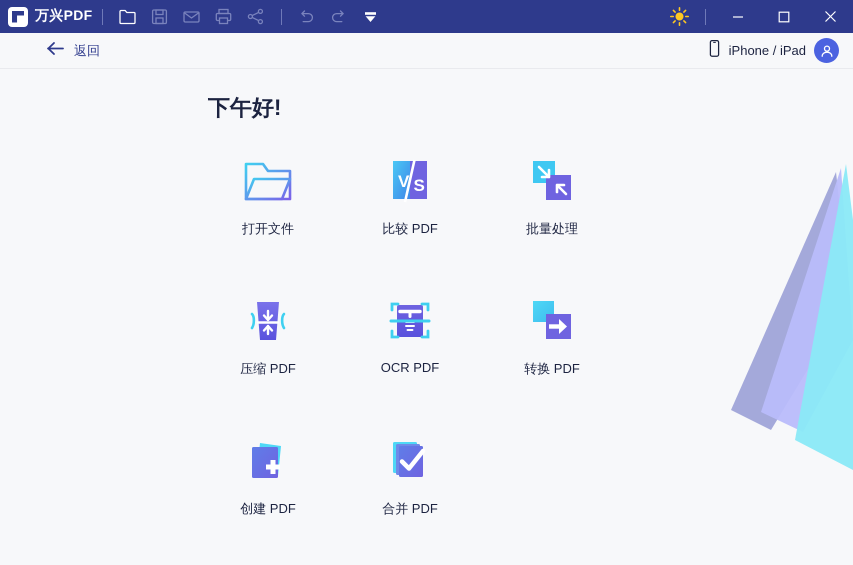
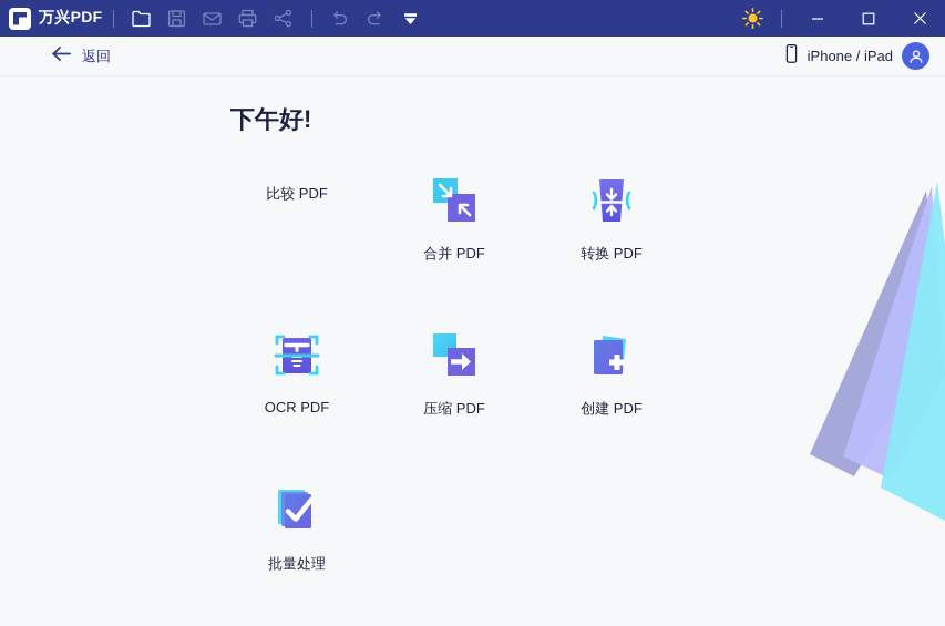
  万兴PDF
  返回
  iPhone / iPad
  下午好!
- 打开文件
- V
- S
  比较 PDF
- 批量处理
+ 合并 PDF
- 压缩 PDF
+ 转换 PDF
  OCR PDF
- 转换 PDF
+ 压缩 PDF
  创建 PDF
- 合并 PDF
+ 批量处理
